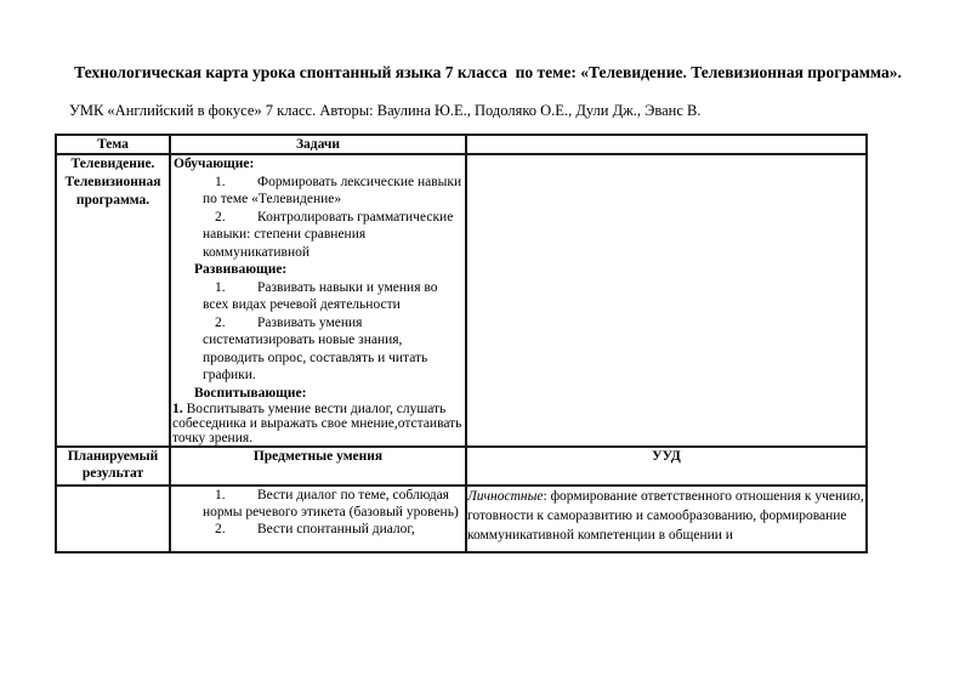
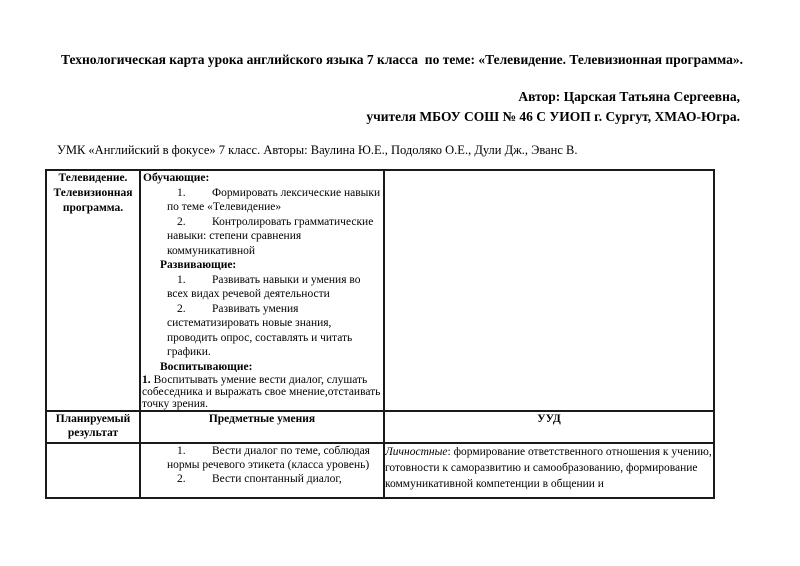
- Технологическая карта урока спонтанный языка 7 класса по теме: «Телевидение. Телевизионная программа».
+ Технологическая карта урока английского языка 7 класса по теме: «Телевидение. Телевизионная программа».
+ Автор: Царская Татьяна Сергеевна,
+ учителя МБОУ СОШ № 46 С УИОП г. Сургут, ХМАО-Югра.
  УМК «Английский в фокусе» 7 класс. Авторы: Ваулина Ю.Е., Подоляко О.Е., Дули Дж., Эванс В.
- Тема	Задачи
  Телевидение. Телевизионная программа.	Обучающие: 1. Формировать лексические навыки по теме «Телевидение» 2. Контролировать грамматические навыки: степени сравнения коммуникативной Развивающие: 1. Развивать навыки и умения во всех видах речевой деятельности 2. Развивать умения систематизировать новые знания, проводить опрос, составлять и читать графики. Воспитывающие: 1. Воспитывать умение вести диалог, слушать собеседника и выражать свое мнение,отстаивать точку зрения.
  Планируемый результат	Предметные умения	УУД
- 	1. Вести диалог по теме, соблюдая нормы речевого этикета (базовый уровень) 2. Вести спонтанный диалог,	Личностные: формирование ответственного отношения к учению, готовности к саморазвитию и самообразованию, формирование коммуникативной компетенции в общении и
+ 	1. Вести диалог по теме, соблюдая нормы речевого этикета (класса уровень) 2. Вести спонтанный диалог,	Личностные: формирование ответственного отношения к учению, готовности к саморазвитию и самообразованию, формирование коммуникативной компетенции в общении и
